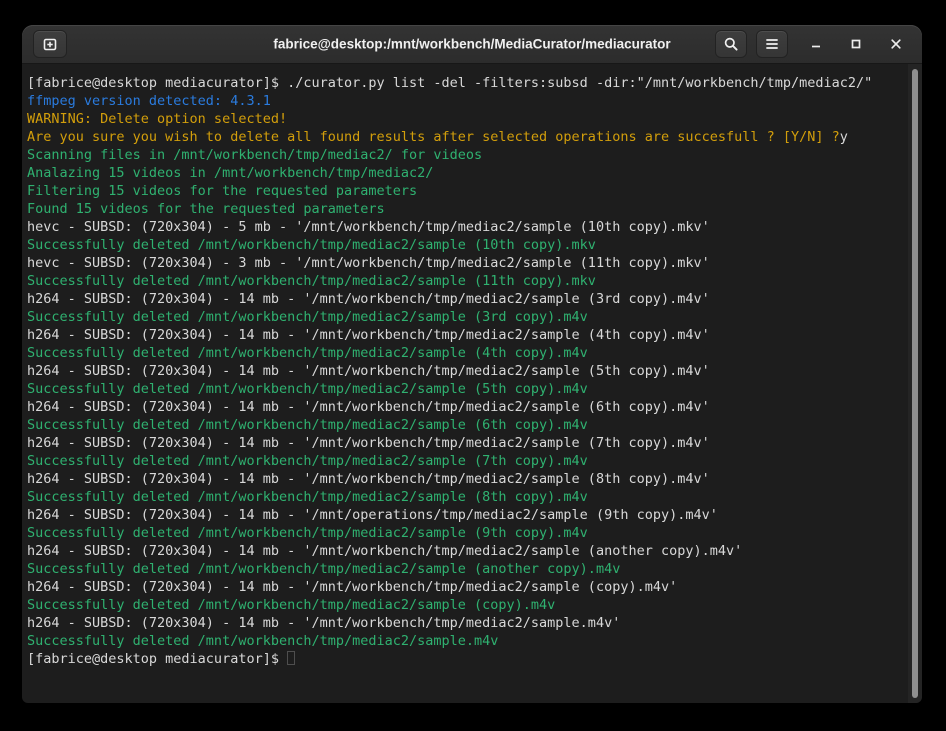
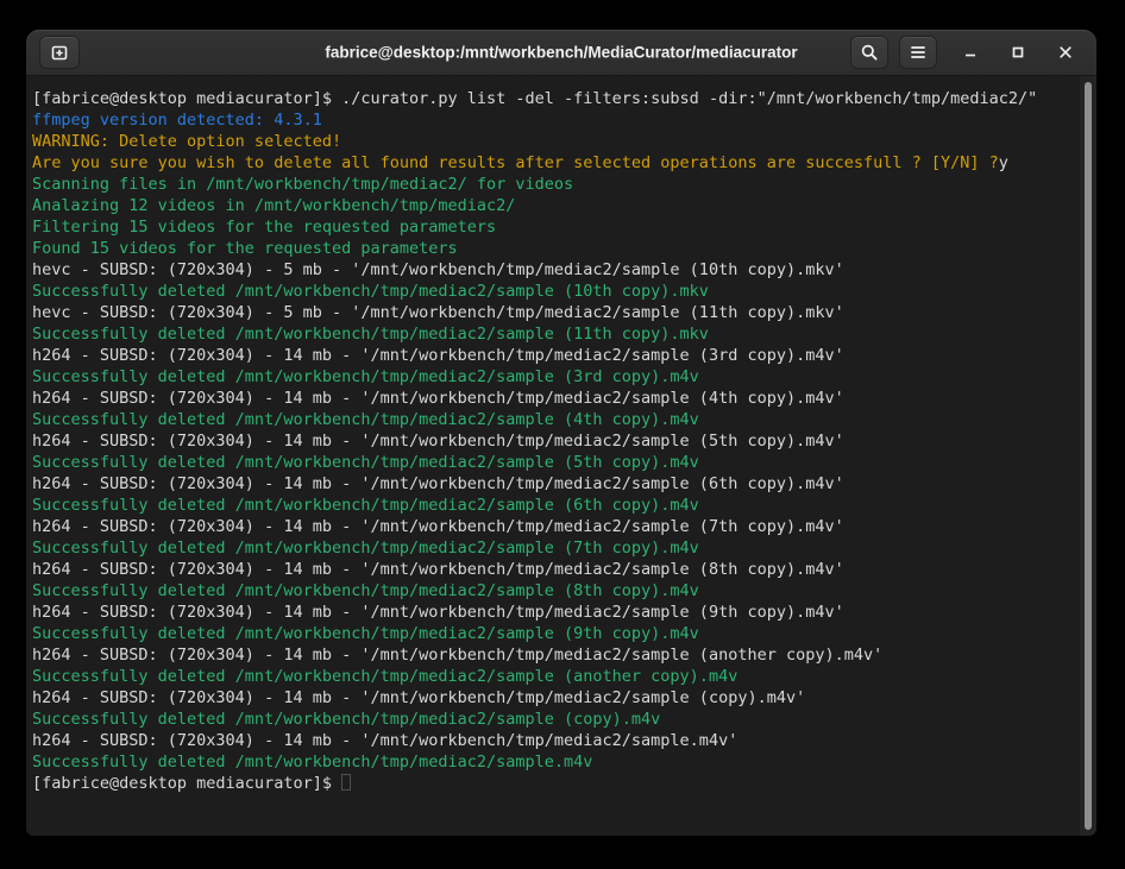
  fabrice@desktop:/mnt/workbench/MediaCurator/mediacurator
  [fabrice@desktop mediacurator]$ ./curator.py list -del -filters:subsd -dir:"/mnt/workbench/tmp/mediac2/"
  ffmpeg version detected: 4.3.1
  WARNING: Delete option selected!
  Are you sure you wish to delete all found results after selected operations are succesfull ? [Y/N] ?y
  Scanning files in /mnt/workbench/tmp/mediac2/ for videos
- Analazing 15 videos in /mnt/workbench/tmp/mediac2/
+ Analazing 12 videos in /mnt/workbench/tmp/mediac2/
  Filtering 15 videos for the requested parameters
  Found 15 videos for the requested parameters
  hevc - SUBSD: (720x304) - 5 mb - '/mnt/workbench/tmp/mediac2/sample (10th copy).mkv'
  Successfully deleted /mnt/workbench/tmp/mediac2/sample (10th copy).mkv
- hevc - SUBSD: (720x304) - 3 mb - '/mnt/workbench/tmp/mediac2/sample (11th copy).mkv'
+ hevc - SUBSD: (720x304) - 5 mb - '/mnt/workbench/tmp/mediac2/sample (11th copy).mkv'
  Successfully deleted /mnt/workbench/tmp/mediac2/sample (11th copy).mkv
  h264 - SUBSD: (720x304) - 14 mb - '/mnt/workbench/tmp/mediac2/sample (3rd copy).m4v'
  Successfully deleted /mnt/workbench/tmp/mediac2/sample (3rd copy).m4v
  h264 - SUBSD: (720x304) - 14 mb - '/mnt/workbench/tmp/mediac2/sample (4th copy).m4v'
  Successfully deleted /mnt/workbench/tmp/mediac2/sample (4th copy).m4v
  h264 - SUBSD: (720x304) - 14 mb - '/mnt/workbench/tmp/mediac2/sample (5th copy).m4v'
  Successfully deleted /mnt/workbench/tmp/mediac2/sample (5th copy).m4v
  h264 - SUBSD: (720x304) - 14 mb - '/mnt/workbench/tmp/mediac2/sample (6th copy).m4v'
  Successfully deleted /mnt/workbench/tmp/mediac2/sample (6th copy).m4v
  h264 - SUBSD: (720x304) - 14 mb - '/mnt/workbench/tmp/mediac2/sample (7th copy).m4v'
  Successfully deleted /mnt/workbench/tmp/mediac2/sample (7th copy).m4v
  h264 - SUBSD: (720x304) - 14 mb - '/mnt/workbench/tmp/mediac2/sample (8th copy).m4v'
  Successfully deleted /mnt/workbench/tmp/mediac2/sample (8th copy).m4v
- h264 - SUBSD: (720x304) - 14 mb - '/mnt/operations/tmp/mediac2/sample (9th copy).m4v'
+ h264 - SUBSD: (720x304) - 14 mb - '/mnt/workbench/tmp/mediac2/sample (9th copy).m4v'
  Successfully deleted /mnt/workbench/tmp/mediac2/sample (9th copy).m4v
  h264 - SUBSD: (720x304) - 14 mb - '/mnt/workbench/tmp/mediac2/sample (another copy).m4v'
  Successfully deleted /mnt/workbench/tmp/mediac2/sample (another copy).m4v
  h264 - SUBSD: (720x304) - 14 mb - '/mnt/workbench/tmp/mediac2/sample (copy).m4v'
  Successfully deleted /mnt/workbench/tmp/mediac2/sample (copy).m4v
  h264 - SUBSD: (720x304) - 14 mb - '/mnt/workbench/tmp/mediac2/sample.m4v'
  Successfully deleted /mnt/workbench/tmp/mediac2/sample.m4v
  [fabrice@desktop mediacurator]$
